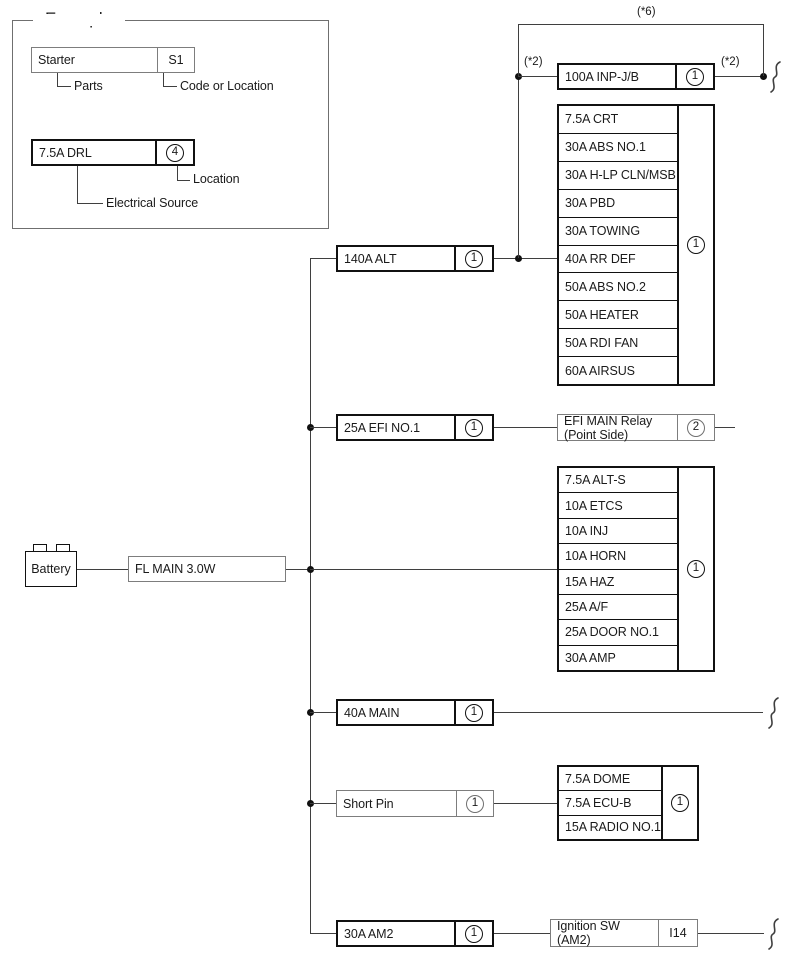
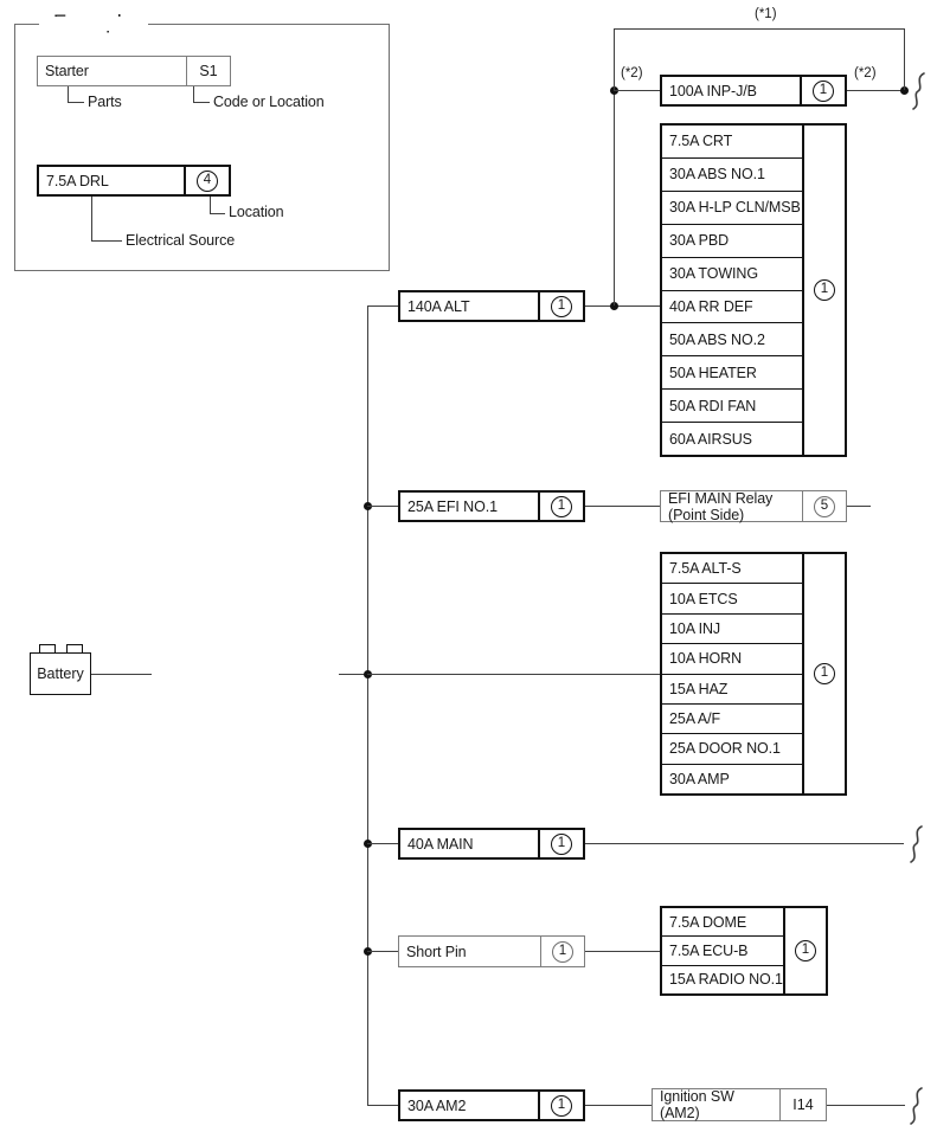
  Starter
  S1
  Parts
  Code or Location
  7.5A DRL
  4
  Location
  Electrical Source
  Battery
- FL MAIN 3.0W
  140A ALT
  1
  100A INP-J/B
  1
- (*6)
+ (*1)
  (*2)
  (*2)
  7.5A CRT
  30A ABS NO.1
  30A H-LP CLN/MSB
  30A PBD
  30A TOWING
  40A RR DEF
  50A ABS NO.2
  50A HEATER
  50A RDI FAN
  60A AIRSUS
  1
  25A EFI NO.1
  1
  EFI MAIN Relay
  (Point Side)
- 2
+ 5
  7.5A ALT-S
  10A ETCS
  10A INJ
  10A HORN
  15A HAZ
  25A A/F
  25A DOOR NO.1
  30A AMP
  1
  40A MAIN
  1
  Short Pin
  1
  7.5A DOME
  7.5A ECU-B
  15A RADIO NO.1
  1
  30A AM2
  1
  Ignition SW
  (AM2)
  I14
